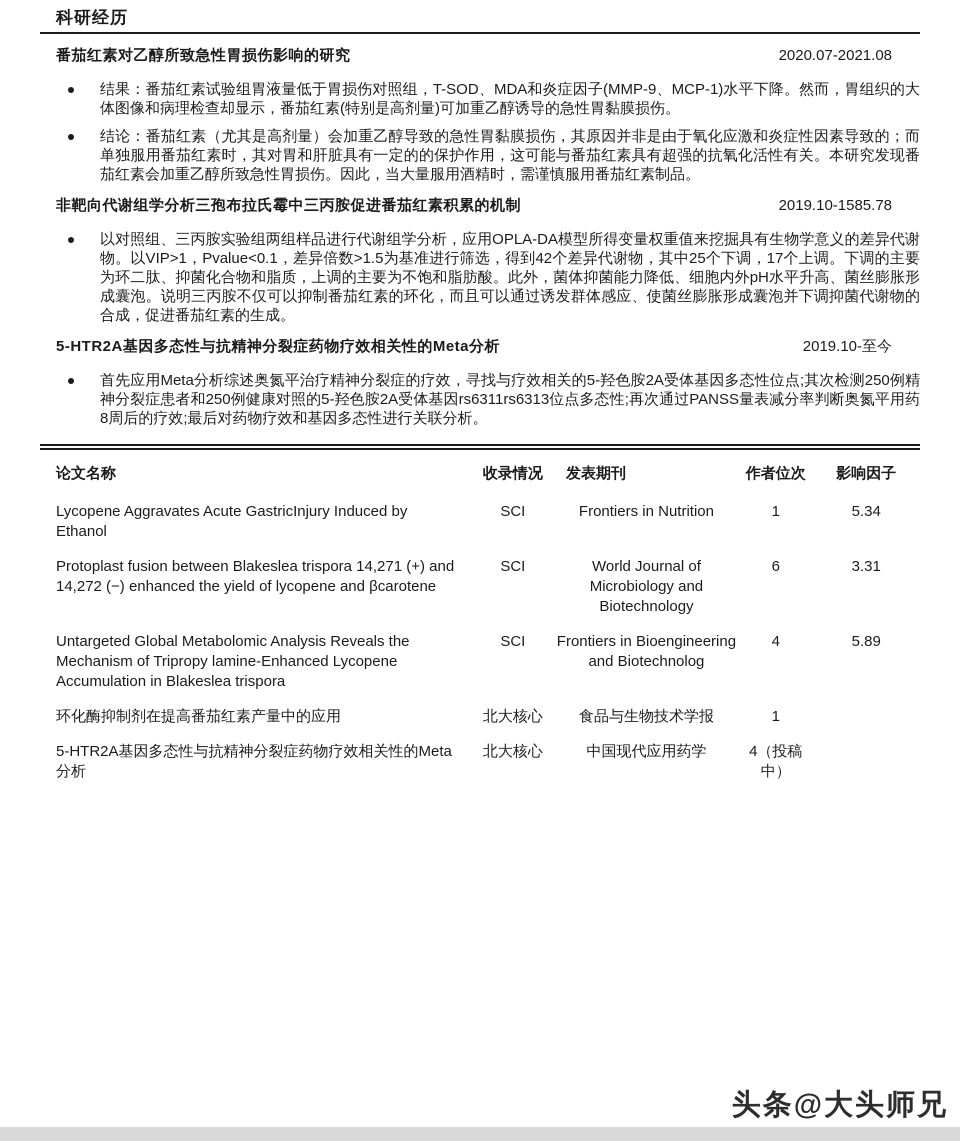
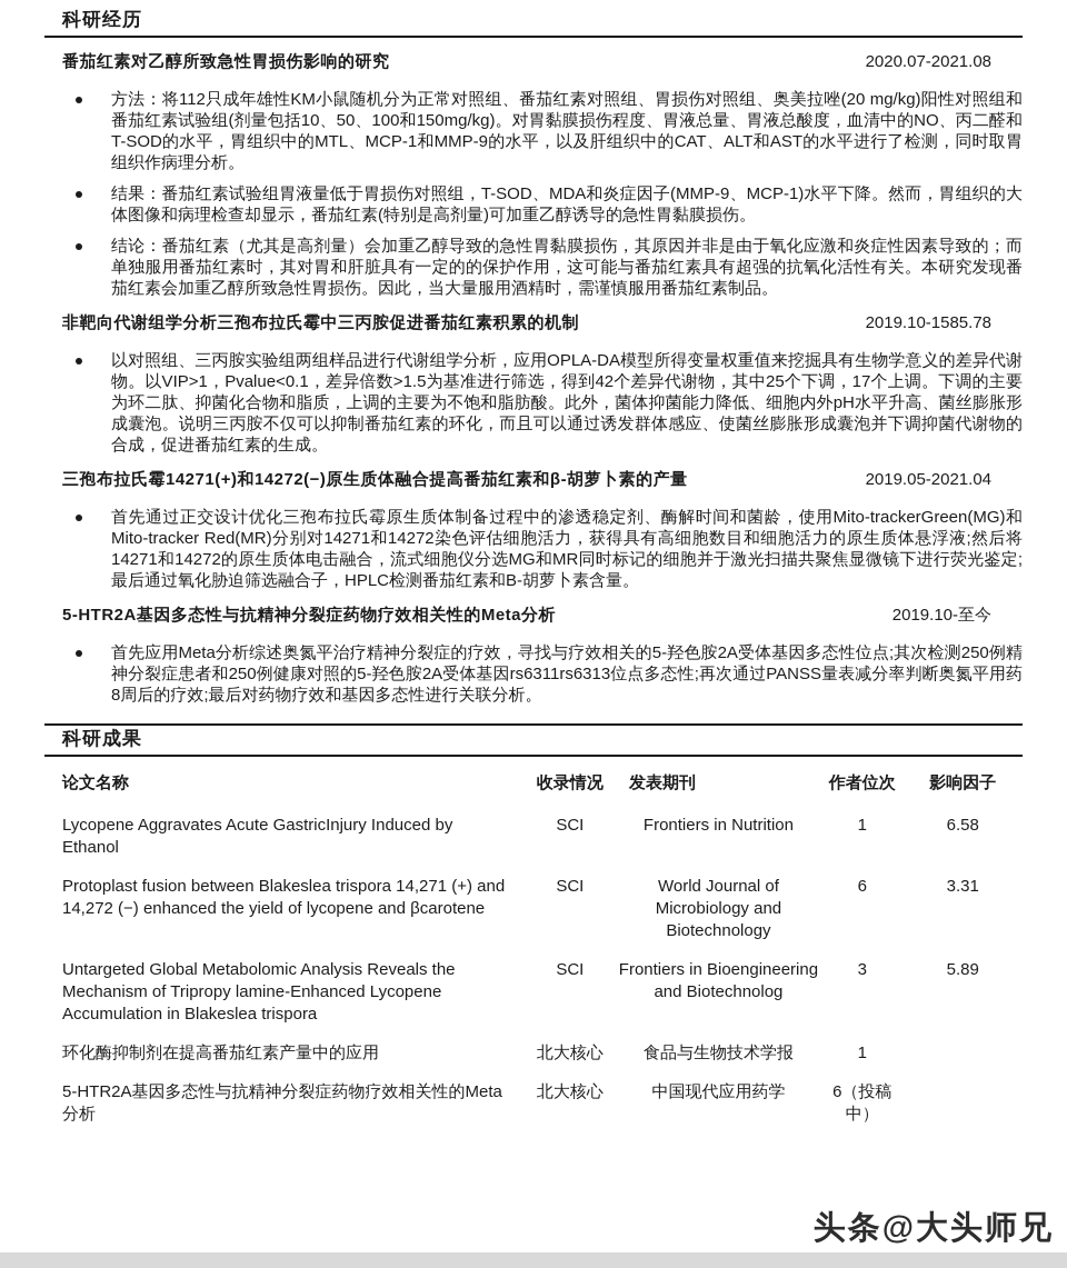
  科研经历
  番茄红素对乙醇所致急性胃损伤影响的研究
  2020.07-2021.08
+ 方法：将112只成年雄性KM小鼠随机分为正常对照组、番茄红素对照组、胃损伤对照组、奥美拉唑(20 mg/kg)阳性对照组和番茄红素试验组(剂量包括10、50、100和150mg/kg)。对胃黏膜损伤程度、胃液总量、胃液总酸度，血清中的NO、丙二醛和T-SOD的水平，胃组织中的MTL、MCP-1和MMP-9的水平，以及肝组织中的CAT、ALT和AST的水平进行了检测，同时取胃组织作病理分析。
  结果：番茄红素试验组胃液量低于胃损伤对照组，T-SOD、MDA和炎症因子(MMP-9、MCP-1)水平下降。然而，胃组织的大体图像和病理检查却显示，番茄红素(特别是高剂量)可加重乙醇诱导的急性胃黏膜损伤。
  结论：番茄红素（尤其是高剂量）会加重乙醇导致的急性胃黏膜损伤，其原因并非是由于氧化应激和炎症性因素导致的；而单独服用番茄红素时，其对胃和肝脏具有一定的的保护作用，这可能与番茄红素具有超强的抗氧化活性有关。本研究发现番茄红素会加重乙醇所致急性胃损伤。因此，当大量服用酒精时，需谨慎服用番茄红素制品。
  非靶向代谢组学分析三孢布拉氏霉中三丙胺促进番茄红素积累的机制
  2019.10-1585.78
  以对照组、三丙胺实验组两组样品进行代谢组学分析，应用OPLA-DA模型所得变量权重值来挖掘具有生物学意义的差异代谢物。以VIP>1，Pvalue<0.1，差异倍数>1.5为基准进行筛选，得到42个差异代谢物，其中25个下调，17个上调。下调的主要为环二肽、抑菌化合物和脂质，上调的主要为不饱和脂肪酸。此外，菌体抑菌能力降低、细胞内外pH水平升高、菌丝膨胀形成囊泡。说明三丙胺不仅可以抑制番茄红素的环化，而且可以通过诱发群体感应、使菌丝膨胀形成囊泡并下调抑菌代谢物的合成，促进番茄红素的生成。
+ 三孢布拉氏霉14271(+)和14272(−)原生质体融合提高番茄红素和β-胡萝卜素的产量
+ 2019.05-2021.04
+ 首先通过正交设计优化三孢布拉氏霉原生质体制备过程中的渗透稳定剂、酶解时间和菌龄，使用Mito-trackerGreen(MG)和Mito-tracker Red(MR)分别对14271和14272染色评估细胞活力，获得具有高细胞数目和细胞活力的原生质体悬浮液;然后将14271和14272的原生质体电击融合，流式细胞仪分选MG和MR同时标记的细胞并于激光扫描共聚焦显微镜下进行荧光鉴定;最后通过氧化胁迫筛选融合子，HPLC检测番茄红素和B-胡萝卜素含量。
  5-HTR2A基因多态性与抗精神分裂症药物疗效相关性的Meta分析
  2019.10-至今
  首先应用Meta分析综述奥氮平治疗精神分裂症的疗效，寻找与疗效相关的5-羟色胺2A受体基因多态性位点;其次检测250例精神分裂症患者和250例健康对照的5-羟色胺2A受体基因rs6311rs6313位点多态性;再次通过PANSS量表减分率判断奥氮平用药8周后的疗效;最后对药物疗效和基因多态性进行关联分析。
+ 科研成果
  论文名称	收录情况	发表期刊	作者位次	影响因子
- Lycopene Aggravates Acute GastricInjury Induced by Ethanol	SCI	Frontiers in Nutrition	1	5.34
+ Lycopene Aggravates Acute GastricInjury Induced by Ethanol	SCI	Frontiers in Nutrition	1	6.58
  Protoplast fusion between Blakeslea trispora 14,271 (+) and 14,272 (−) enhanced the yield of lycopene and βcarotene	SCI	World Journal of Microbiology and Biotechnology	6	3.31
- Untargeted Global Metabolomic Analysis Reveals the Mechanism of Tripropy lamine-Enhanced Lycopene Accumulation in Blakeslea trispora	SCI	Frontiers in Bioengineering and Biotechnolog	4	5.89
+ Untargeted Global Metabolomic Analysis Reveals the Mechanism of Tripropy lamine-Enhanced Lycopene Accumulation in Blakeslea trispora	SCI	Frontiers in Bioengineering and Biotechnolog	3	5.89
  环化酶抑制剂在提高番茄红素产量中的应用	北大核心	食品与生物技术学报	1
- 5-HTR2A基因多态性与抗精神分裂症药物疗效相关性的Meta分析	北大核心	中国现代应用药学	4（投稿中）
+ 5-HTR2A基因多态性与抗精神分裂症药物疗效相关性的Meta分析	北大核心	中国现代应用药学	6（投稿中）
  头条@大头师兄
